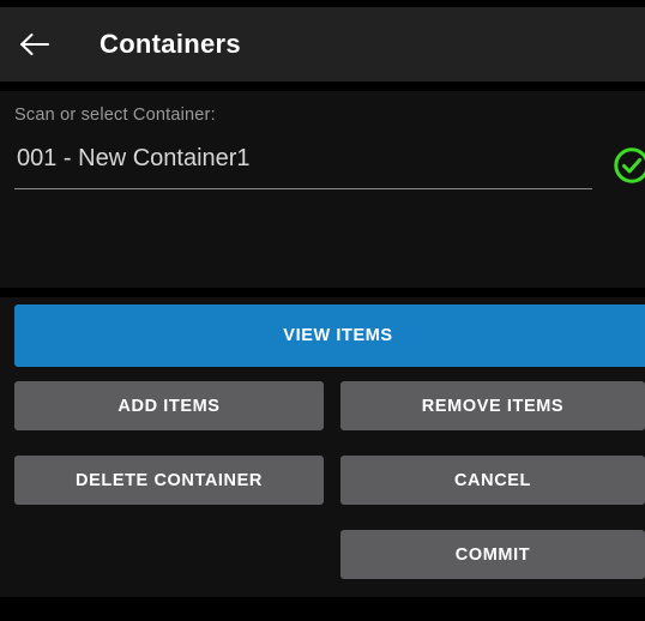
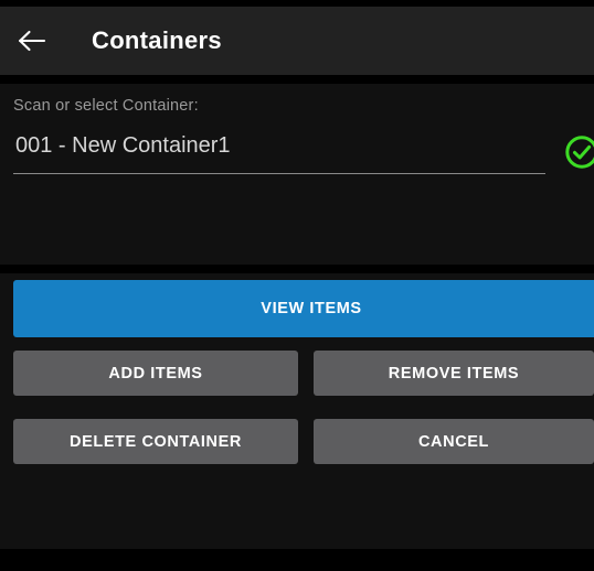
  Containers
  Scan or select Container:
  001 - New Container1
  VIEW ITEMS
  ADD ITEMS
  REMOVE ITEMS
  DELETE CONTAINER
  CANCEL
- COMMIT
